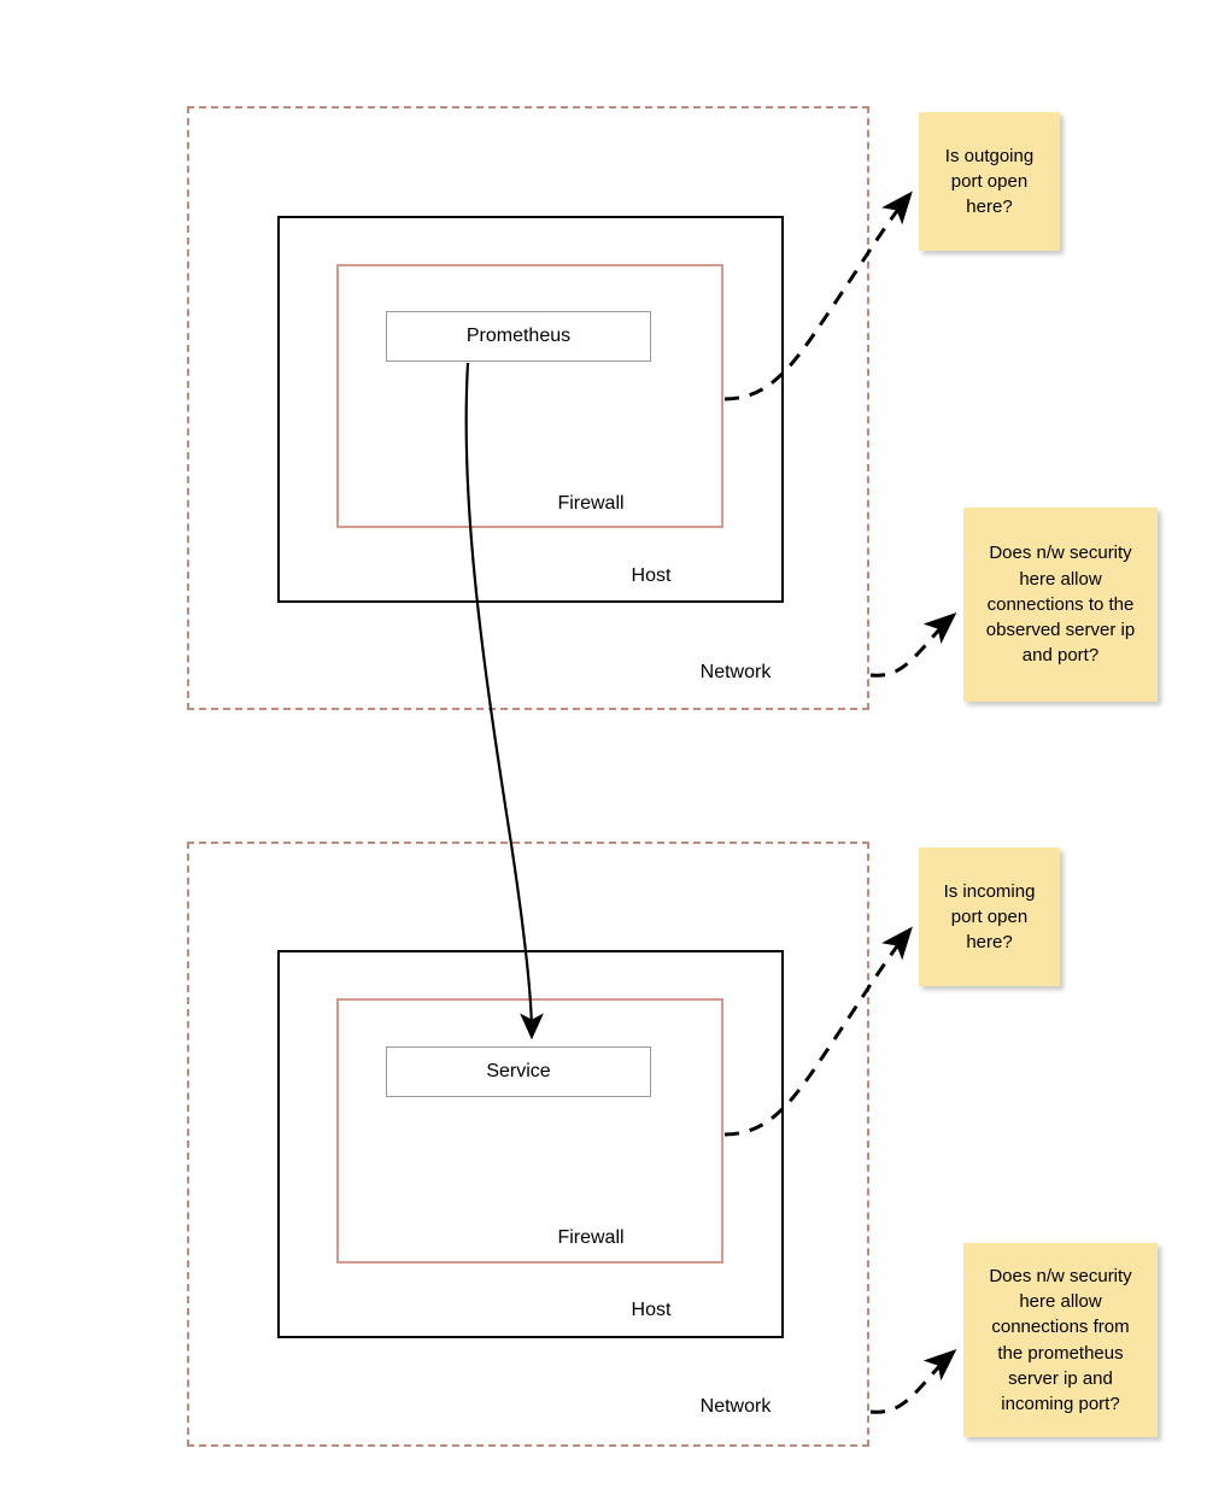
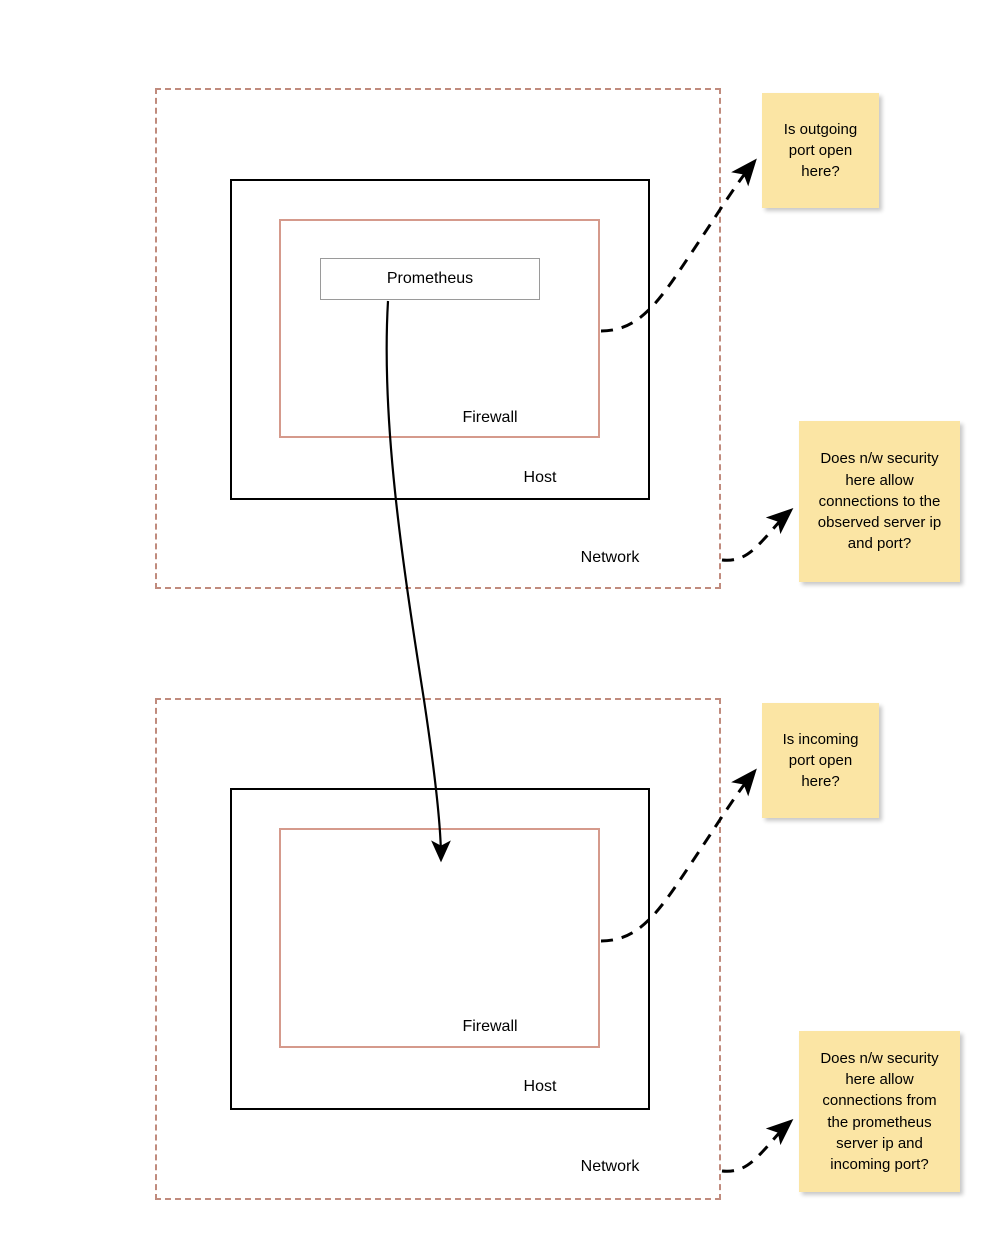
  Prometheus
  Firewall
  Host
  Network
- Service
  Firewall
  Host
  Network
  Is outgoing
  port open
  here?
  Does n/w security
  here allow
  connections to the
  observed server ip
  and port?
  Is incoming
  port open
  here?
  Does n/w security
  here allow
  connections from
  the prometheus
  server ip and
  incoming port?
